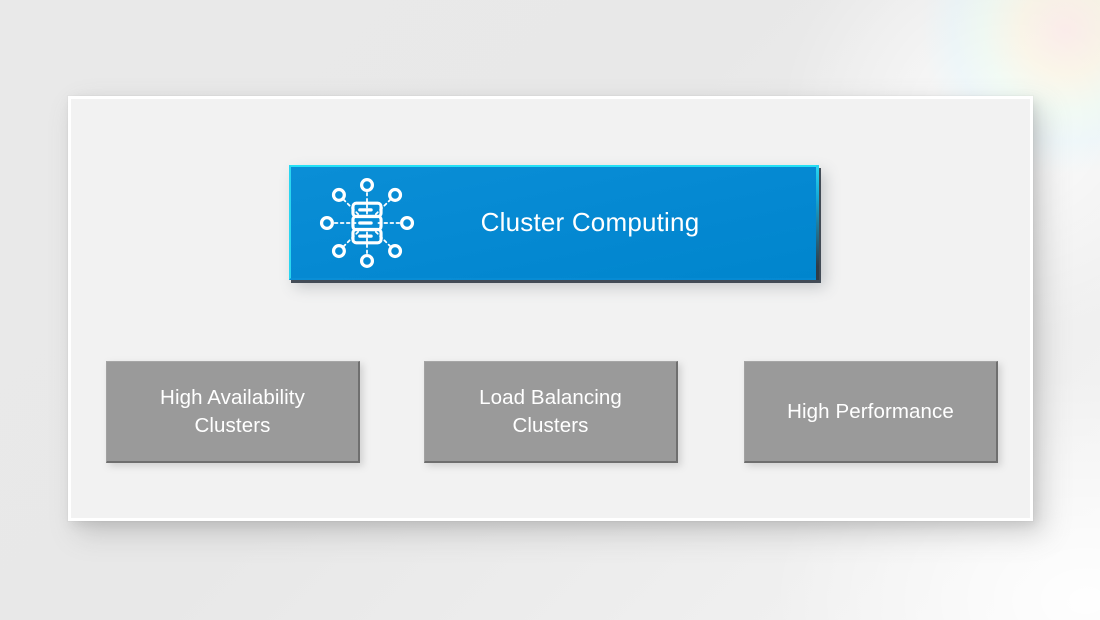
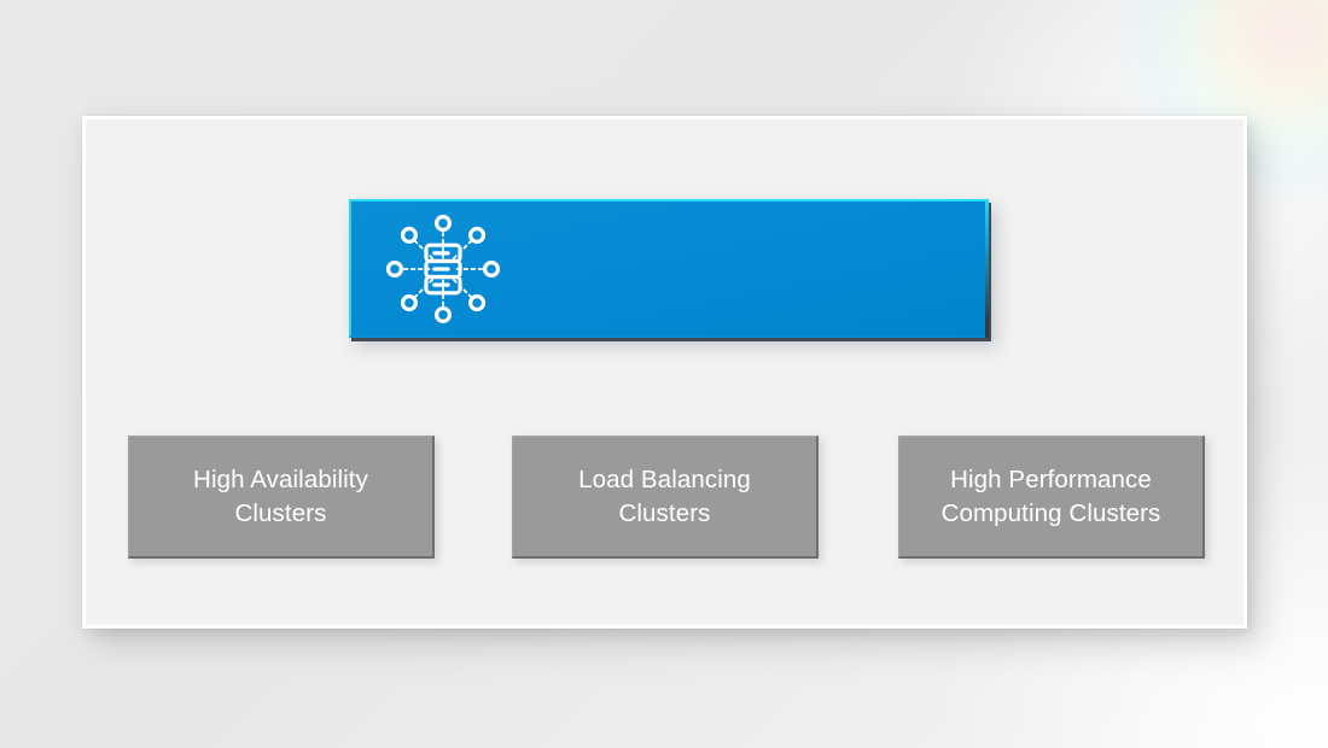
- Cluster Computing
  High Availability
  Clusters
  Load Balancing
  Clusters
  High Performance
+ Computing Clusters
